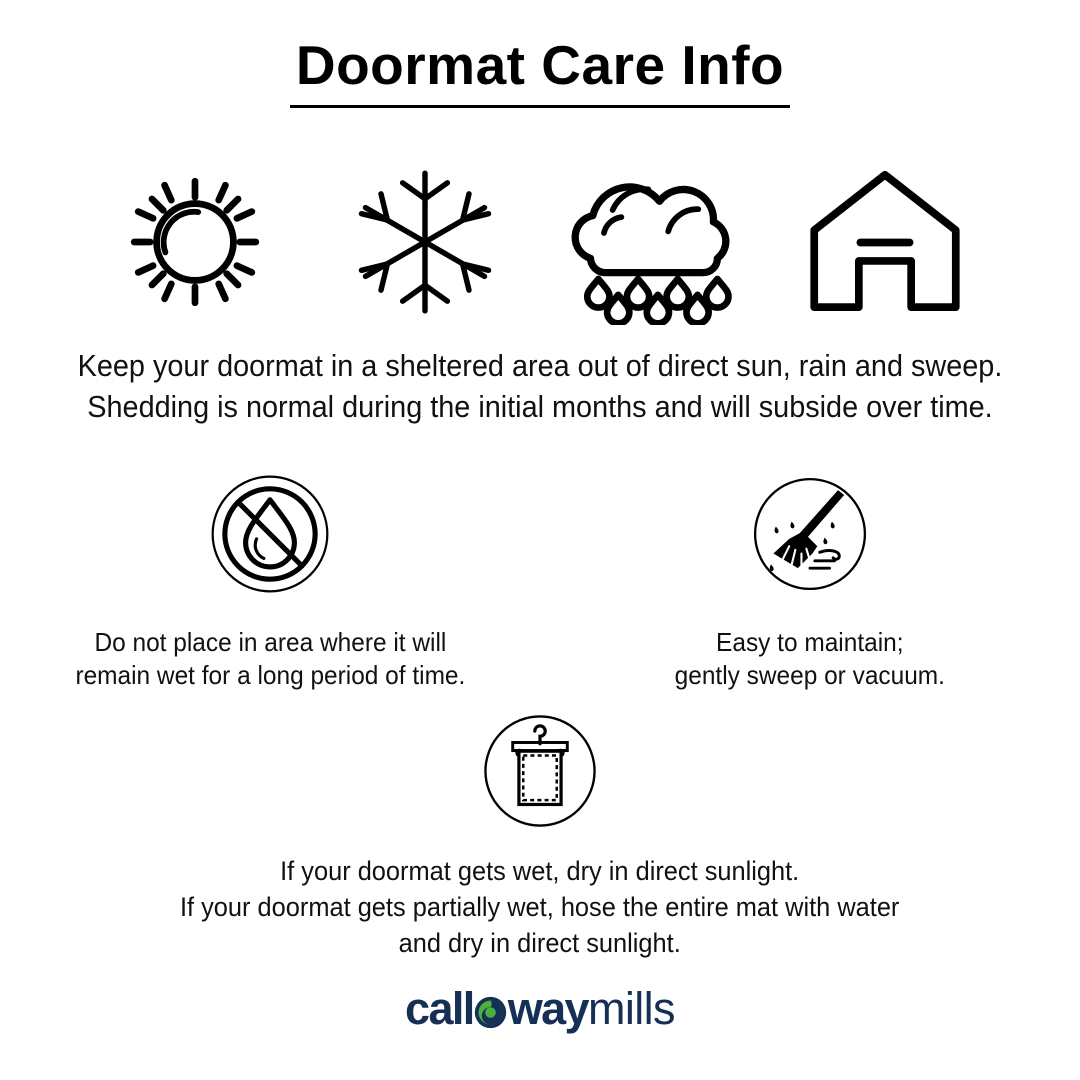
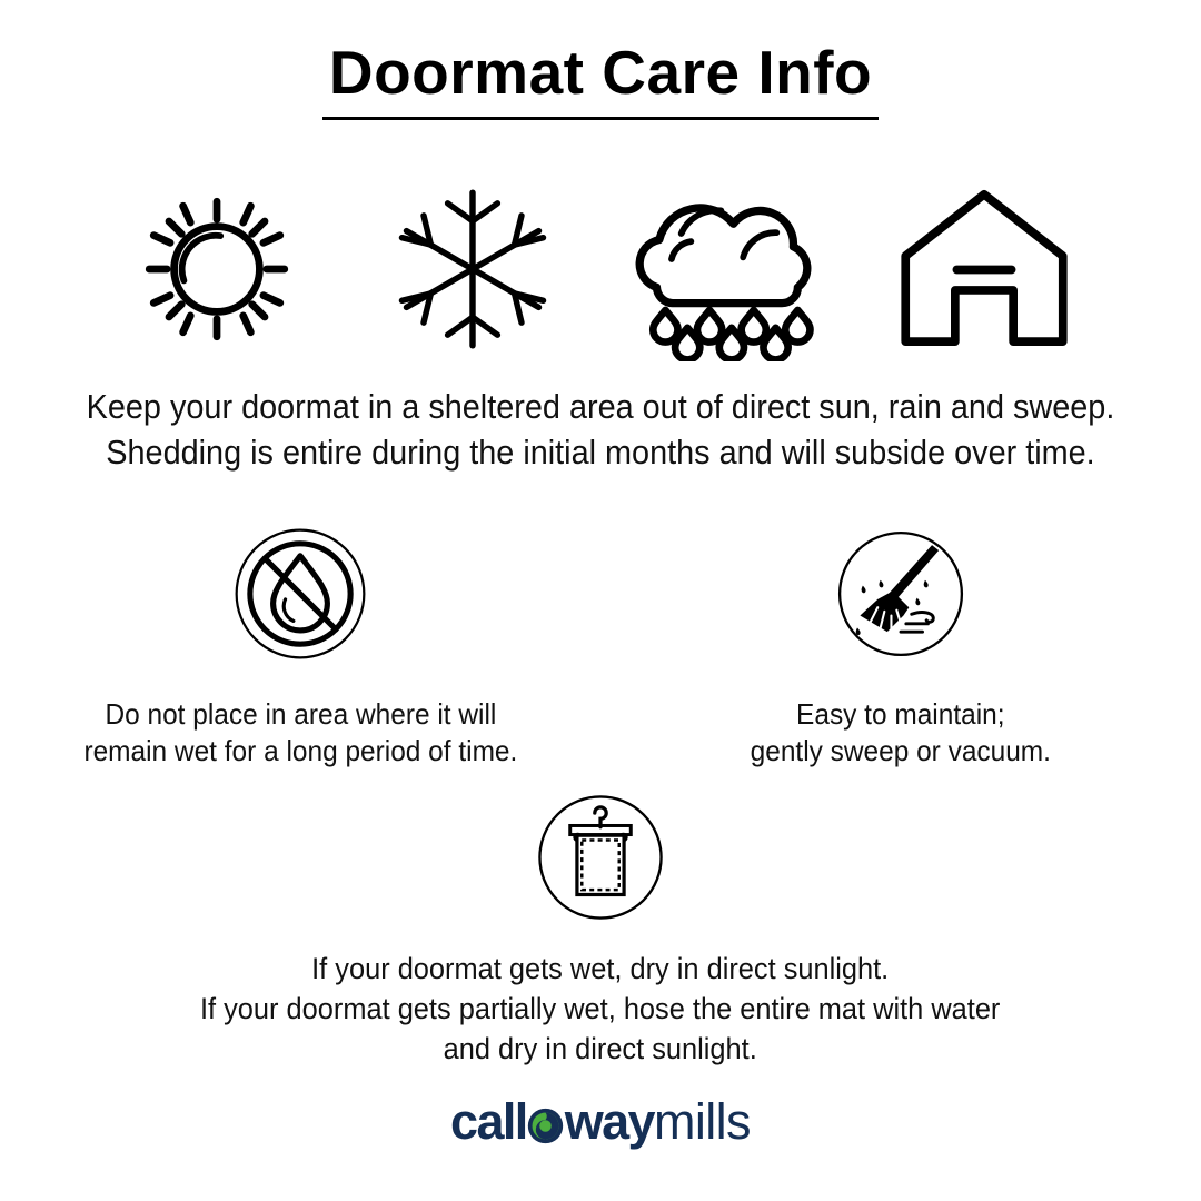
  Doormat Care Info
  Keep your doormat in a sheltered area out of direct sun, rain and sweep.
- Shedding is normal during the initial months and will subside over time.
+ Shedding is entire during the initial months and will subside over time.
  Do not place in area where it will
  remain wet for a long period of time.
  Easy to maintain;
  gently sweep or vacuum.
  If your doormat gets wet, dry in direct sunlight.
  If your doormat gets partially wet, hose the entire mat with water
  and dry in direct sunlight.
  call
  way
  mills
